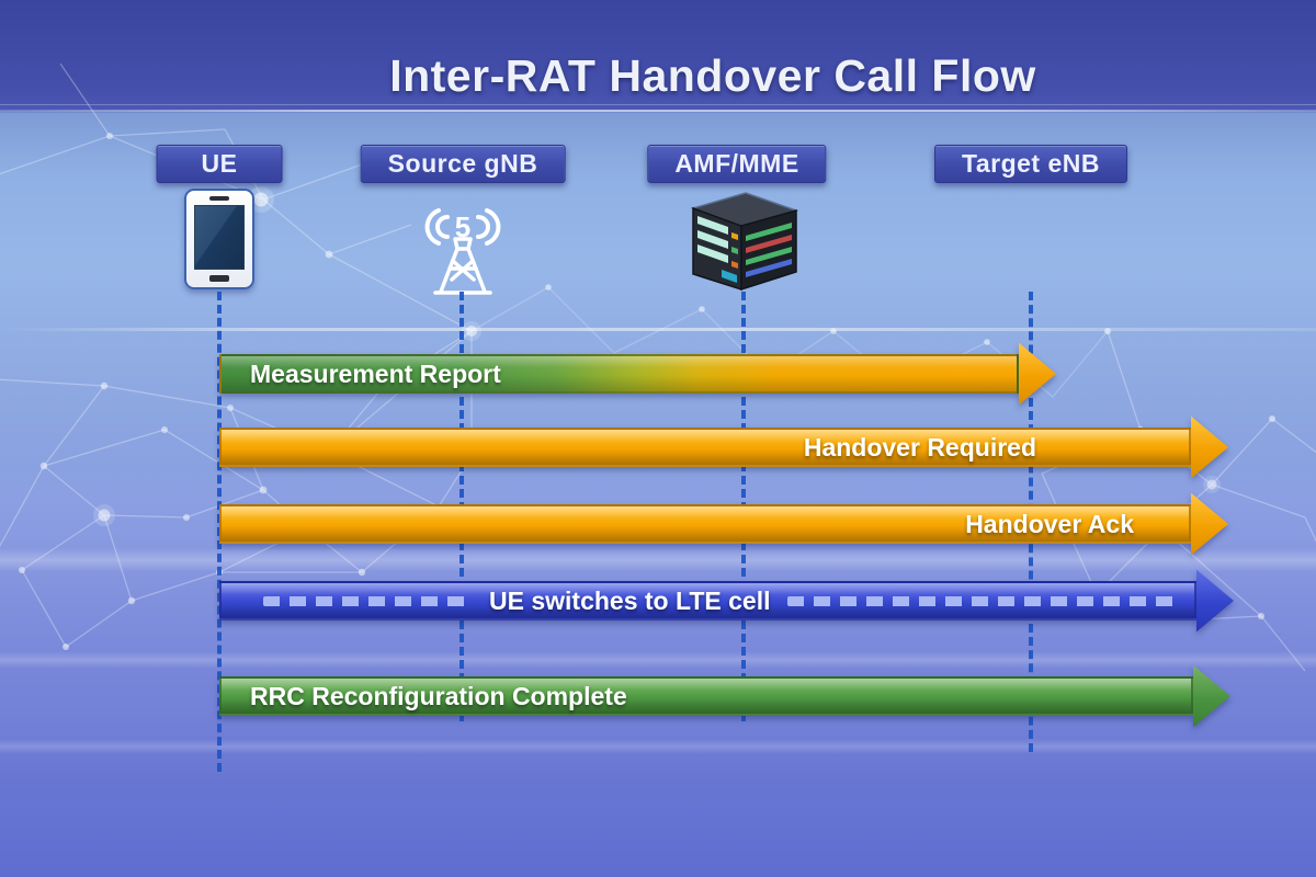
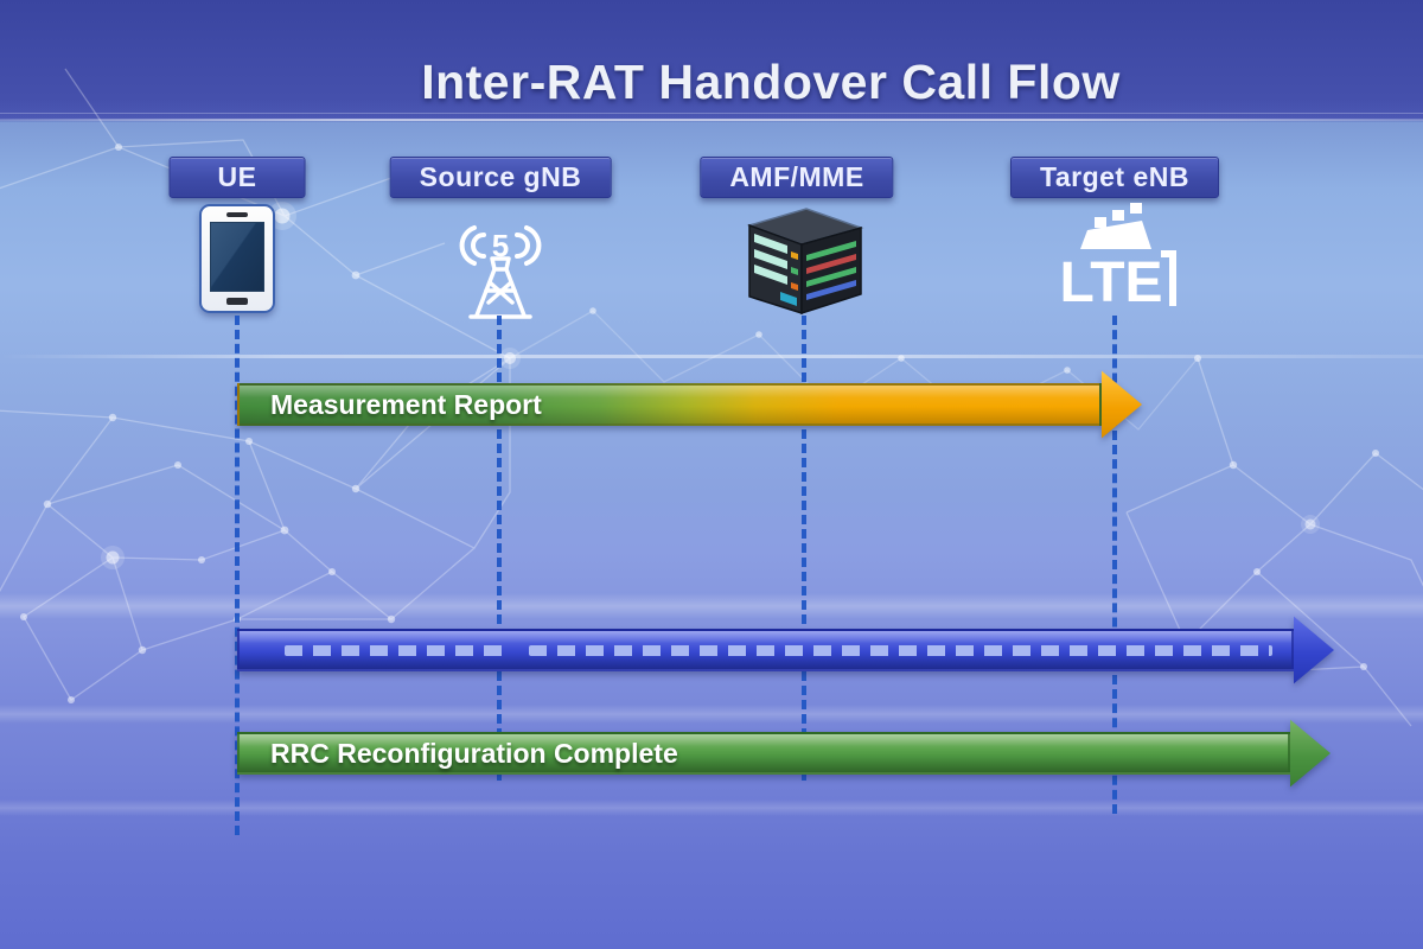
  Inter-RAT Handover Call Flow
  UE
  Source gNB
  AMF/MME
  Target eNB
  5
+ LTE
  Measurement Report
- Handover Required
- Handover Ack
- UE switches to LTE cell
  RRC Reconfiguration Complete
